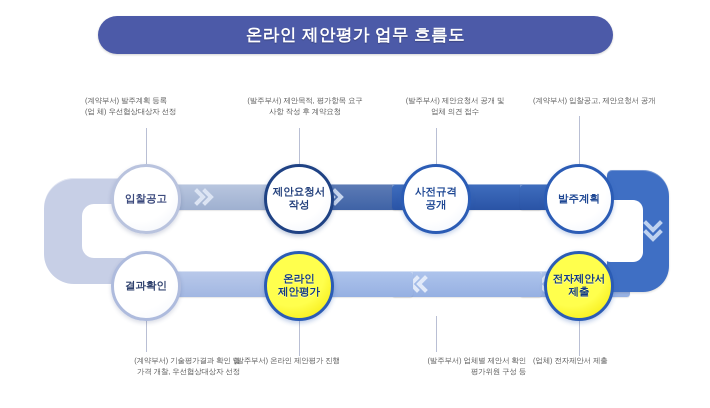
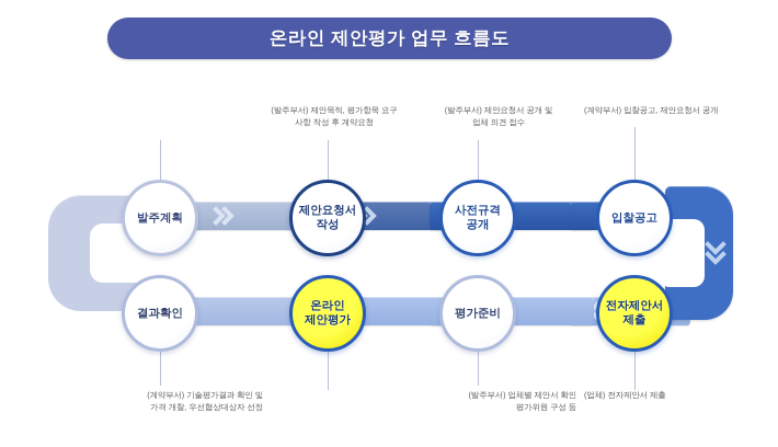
  온라인 제안평가 업무 흐름도
- 입찰공고
+ 발주계획
  제안요청서
  작성
  사전규격
  공개
- 발주계획
+ 입찰공고
  결과확인
  온라인
  제안평가
+ 평가준비
  전자제안서
  제출
- (계약부서) 발주계획 등록
- (업 체) 우선협상대상자 선정
  (발주부서) 제안목적, 평가항목 요구
  사항 작성 후 계약요청
  (발주부서) 제안요청서 공개 및
  업체 의견 접수
  (계약부서) 입찰공고, 제안요청서 공개
  (계약부서) 기술평가결과 확인 및
  가격 개찰, 우선협상대상자 선정
- (발주부서) 온라인 제안평가 진행
  (발주부서) 업체별 제안서 확인
  평가위원 구성 등
  (업체) 전자제안서 제출
